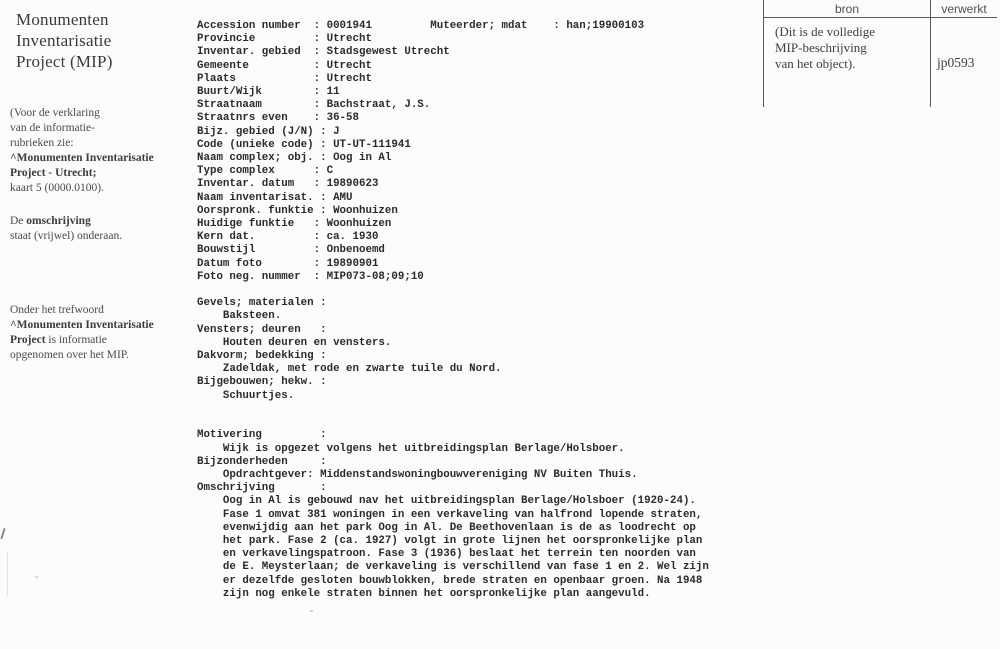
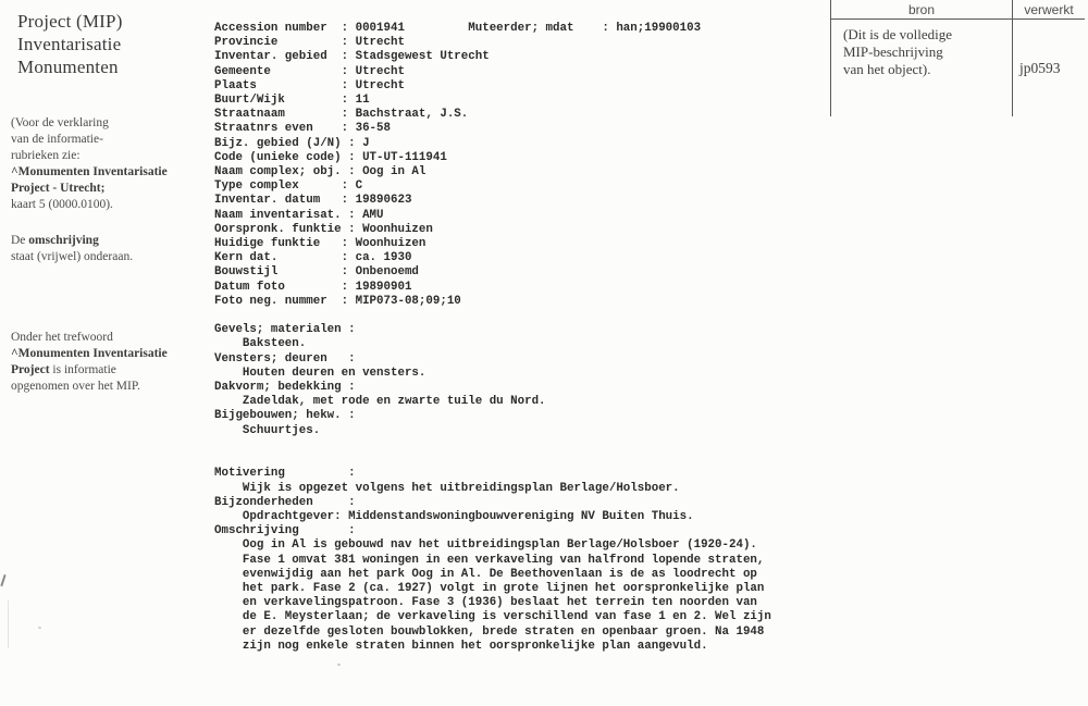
- Monumenten
+ Project (MIP)
  Inventarisatie
- Project (MIP)
+ Monumenten
  (Voor de verklaring
  van de informatie-
  rubrieken zie:
  ^Monumenten Inventarisatie
  Project - Utrecht;
  kaart 5 (0000.0100).
  De omschrijving
  staat (vrijwel) onderaan.
  Onder het trefwoord
  ^Monumenten Inventarisatie
  Project is informatie
  opgenomen over het MIP.
  Accession number : 0001941 Muteerder; mdat : han;19900103
  Provincie : Utrecht
  Inventar. gebied : Stadsgewest Utrecht
  Gemeente : Utrecht
  Plaats : Utrecht
  Buurt/Wijk : 11
  Straatnaam : Bachstraat, J.S.
  Straatnrs even : 36-58
  Bijz. gebied (J/N) : J
  Code (unieke code) : UT-UT-111941
  Naam complex; obj. : Oog in Al
  Type complex : C
  Inventar. datum : 19890623
  Naam inventarisat. : AMU
  Oorspronk. funktie : Woonhuizen
  Huidige funktie : Woonhuizen
  Kern dat. : ca. 1930
  Bouwstijl : Onbenoemd
  Datum foto : 19890901
  Foto neg. nummer : MIP073-08;09;10
  Gevels; materialen :
  Baksteen.
  Vensters; deuren :
  Houten deuren en vensters.
  Dakvorm; bedekking :
  Zadeldak, met rode en zwarte tuile du Nord.
  Bijgebouwen; hekw. :
  Schuurtjes.
  Motivering :
  Wijk is opgezet volgens het uitbreidingsplan Berlage/Holsboer.
  Bijzonderheden :
  Opdrachtgever: Middenstandswoningbouwvereniging NV Buiten Thuis.
  Omschrijving :
  Oog in Al is gebouwd nav het uitbreidingsplan Berlage/Holsboer (1920-24).
  Fase 1 omvat 381 woningen in een verkaveling van halfrond lopende straten,
  evenwijdig aan het park Oog in Al. De Beethovenlaan is de as loodrecht op
  het park. Fase 2 (ca. 1927) volgt in grote lijnen het oorspronkelijke plan
  en verkavelingspatroon. Fase 3 (1936) beslaat het terrein ten noorden van
  de E. Meysterlaan; de verkaveling is verschillend van fase 1 en 2. Wel zijn
  er dezelfde gesloten bouwblokken, brede straten en openbaar groen. Na 1948
  zijn nog enkele straten binnen het oorspronkelijke plan aangevuld.
  bron
  verwerkt
  (Dit is de volledige
  MIP-beschrijving
  van het object).
  jp0593
